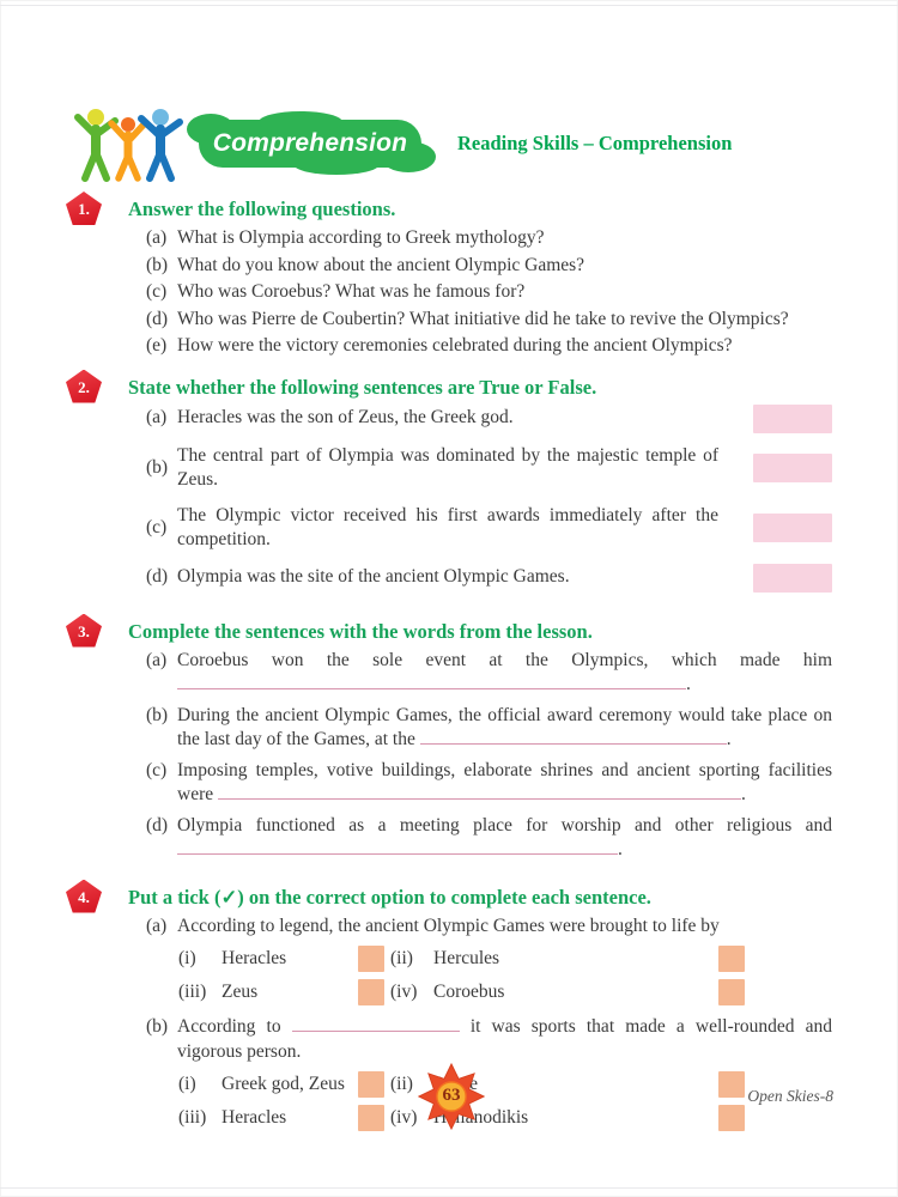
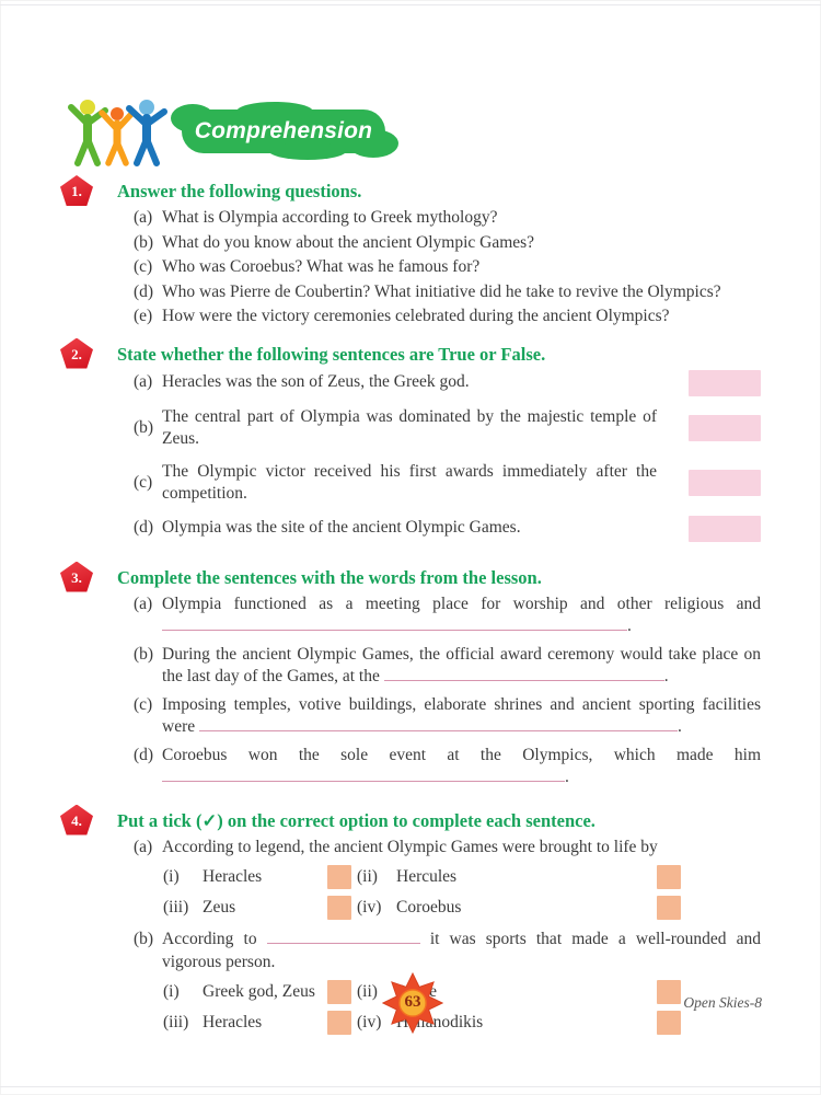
  Comprehension
- Reading Skills – Comprehension
  1.
  Answer the following questions.
  (a)
  What is Olympia according to Greek mythology?
  (b)
  What do you know about the ancient Olympic Games?
  (c)
  Who was Coroebus? What was he famous for?
  (d)
  Who was Pierre de Coubertin? What initiative did he take to revive the Olympics?
  (e)
  How were the victory ceremonies celebrated during the ancient Olympics?
  2.
  State whether the following sentences are True or False.
  (a)
  Heracles was the son of Zeus, the Greek god.
  (b)
  The central part of Olympia was dominated by the majestic temple of Zeus.
  (c)
  The Olympic victor received his first awards immediately after the competition.
  (d)
  Olympia was the site of the ancient Olympic Games.
  3.
  Complete the sentences with the words from the lesson.
  (a)
- Coroebus won the sole event at the Olympics, which made him .
+ Olympia functioned as a meeting place for worship and other religious and .
  (b)
  During the ancient Olympic Games, the official award ceremony would take place on the last day of the Games, at the .
  (c)
  Imposing temples, votive buildings, elaborate shrines and ancient sporting facilities were .
  (d)
- Olympia functioned as a meeting place for worship and other religious and .
+ Coroebus won the sole event at the Olympics, which made him .
  4.
  Put a tick (✓) on the correct option to complete each sentence.
  (a)
  According to legend, the ancient Olympic Games were brought to life by
  (i)
  Heracles
  (ii)
  Hercules
  (iii)
  Zeus
  (iv)
  Coroebus
  (b)
  According to it was sports that made a well-rounded and vigorous person.
  (i)
  Greek god, Zeus
  (ii)
  (iii)
  Heracles
  (iv)
  Hllnodikis
  63
  Open Skies-8
